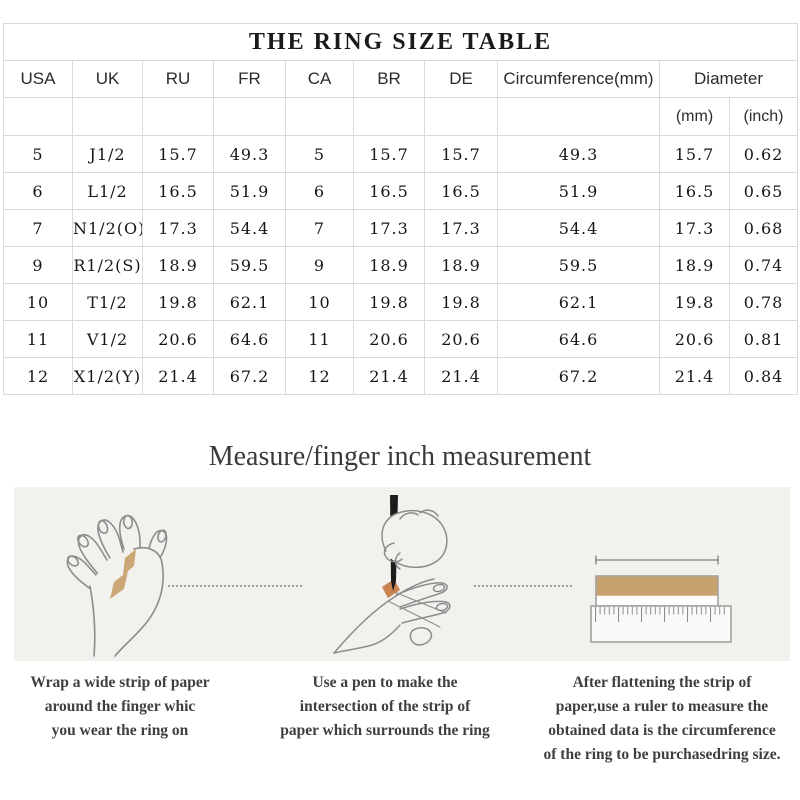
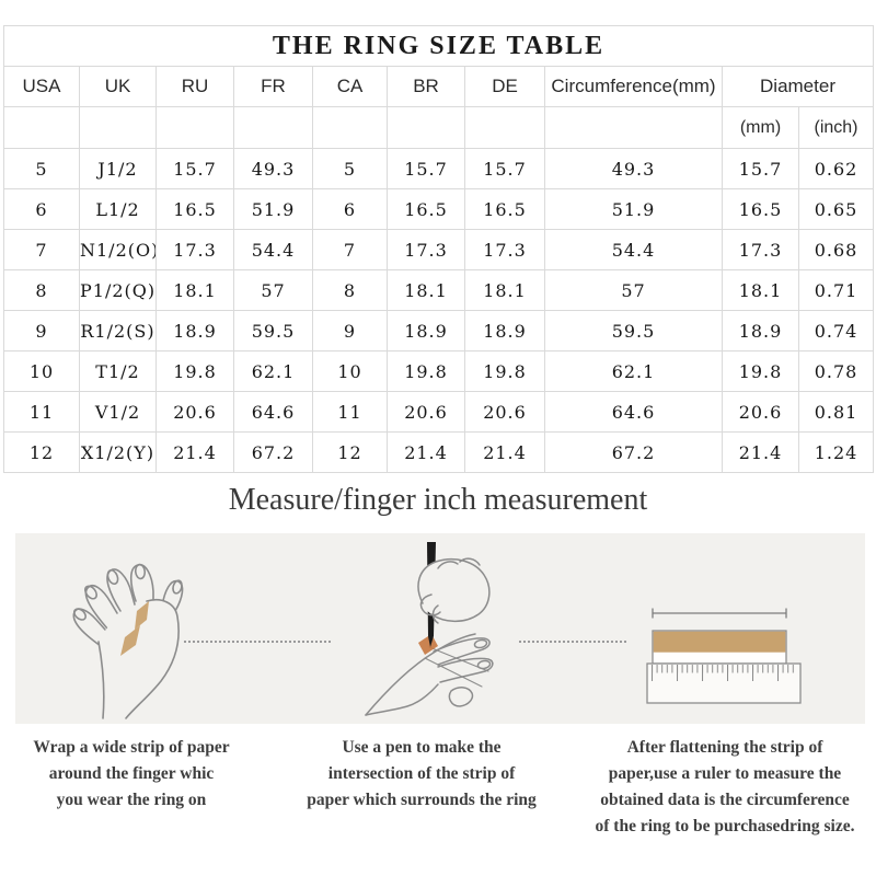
  THE RING SIZE TABLE
  USA	UK	RU	FR	CA	BR	DE	Circumference(mm)	Diameter
  								(mm)	(inch)
  5	J1/2	15.7	49.3	5	15.7	15.7	49.3	15.7	0.62
  6	L1/2	16.5	51.9	6	16.5	16.5	51.9	16.5	0.65
  7	N1/2(O)	17.3	54.4	7	17.3	17.3	54.4	17.3	0.68
+ 8	P1/2(Q)	18.1	57	8	18.1	18.1	57	18.1	0.71
  9	R1/2(S)	18.9	59.5	9	18.9	18.9	59.5	18.9	0.74
  10	T1/2	19.8	62.1	10	19.8	19.8	62.1	19.8	0.78
  11	V1/2	20.6	64.6	11	20.6	20.6	64.6	20.6	0.81
- 12	X1/2(Y)	21.4	67.2	12	21.4	21.4	67.2	21.4	0.84
+ 12	X1/2(Y)	21.4	67.2	12	21.4	21.4	67.2	21.4	1.24
  Measure/finger inch measurement
  Wrap a wide strip of paper
  around the finger whic
  you wear the ring on
  Use a pen to make the
  intersection of the strip of
  paper which surrounds the ring
  After flattening the strip of
  paper,use a ruler to measure the
  obtained data is the circumference
  of the ring to be purchasedring size.
